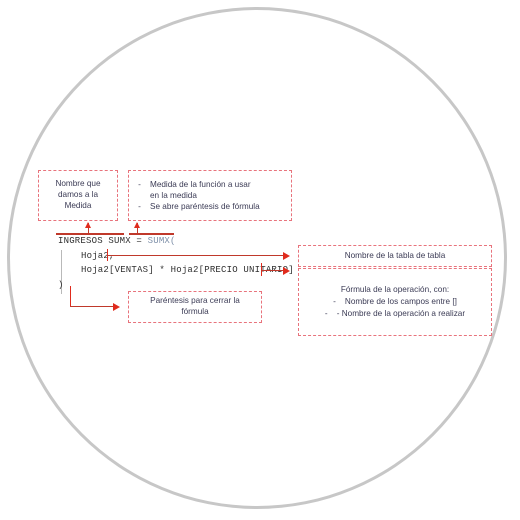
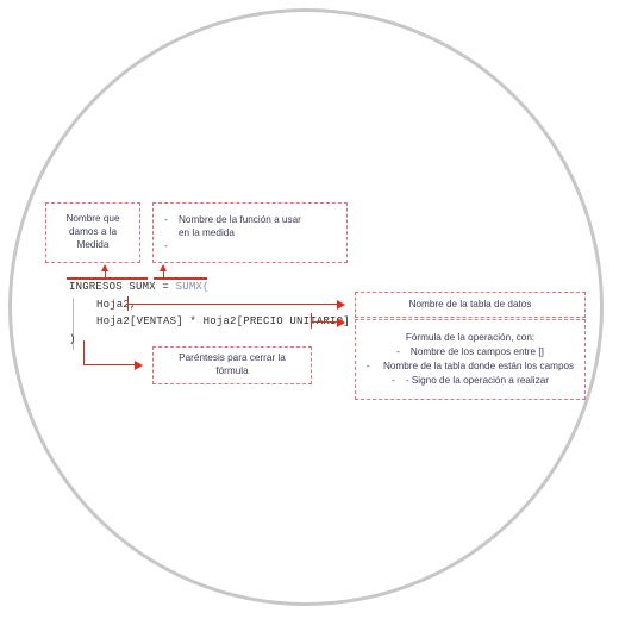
  Nombre que
  damos a la
  Medida
  -
- Medida de la función a usar
+ Nombre de la función a usar
  en la medida
  -
- Se abre paréntesis de fórmula
  INGRESOS SUMX = SUMX( Hoja Hoja2[VENTAS] * Hoja2[PRECIO UNIO] )
- Nombre de la tabla de tabla
+ Nombre de la tabla de datos
  Fórmula de la operación, con:
  - Nombre de los campos entre []
+ - Nombre de la tabla donde están los campos
- - - Nombre de la operación a realizar
+ - - Signo de la operación a realizar
  Paréntesis para cerrar la
  fórmula
